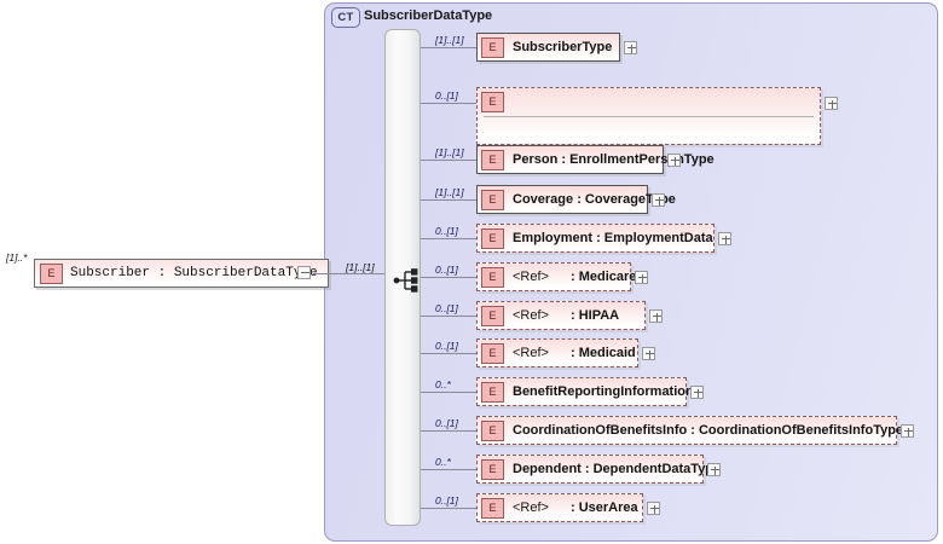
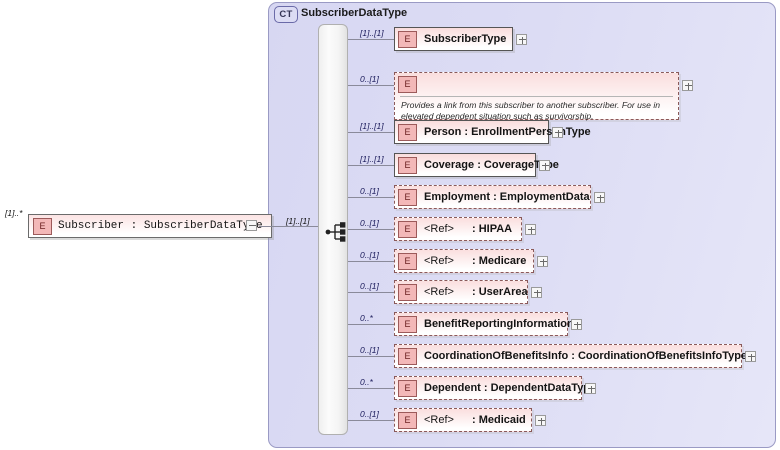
  CT
  SubscriberDataType
  E
  Subscriber : SubscriberDataT
  [1]..*
  [1]..[1]
  [1]..[1]
  E
  SubscriberType
  0..[1]
  E
+ Provides a link from this subscriber to another subscriber. For use in elevated dependent situation such as survivorship.
  [1]..[1]
  E
  Person : EnrollmentPersType
  [1]..[1]
  E
  Coverage : CoverageTe
  0..[1]
  E
  Employment : EmploymentData
  0..[1]
  E
  <Ref>
- : Medicare
+ : HIPAA
  0..[1]
  E
  <Ref>
- : HIPAA
+ : Medicare
  0..[1]
  E
  <Ref>
- : Medicaid
+ : UserArea
  0..*
  E
  BenefitReportingInformatio
  0..[1]
  E
  CoordinationOfBenefitsInfo : CoordinationOfBenefitsInfoType
  0..*
  E
  Dependent : DependentDataTy
  0..[1]
  E
  <Ref>
- : UserArea
+ : Medicaid
